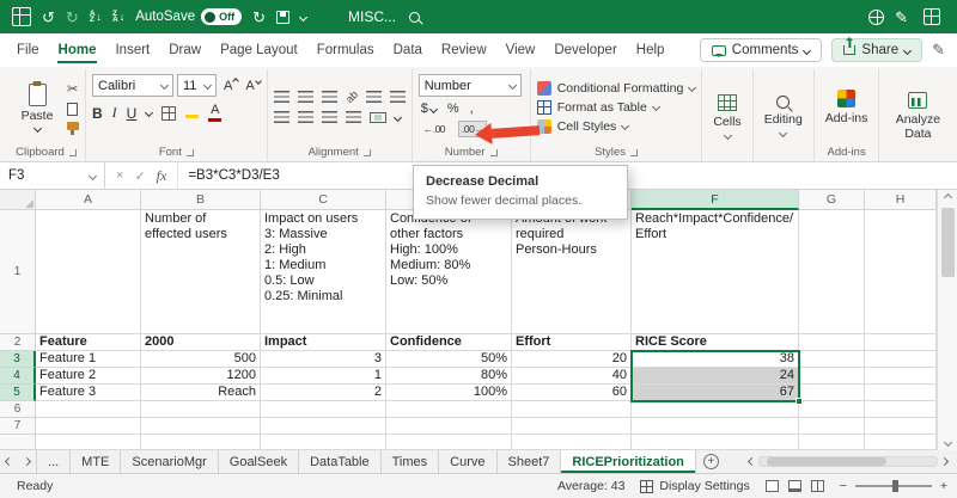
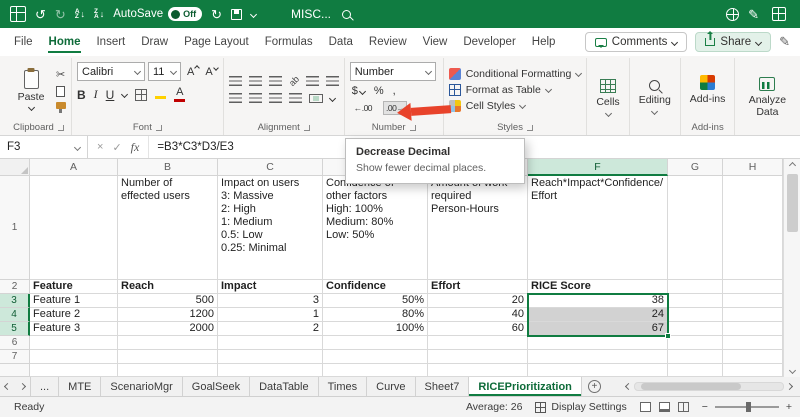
  ↺
  ↻
  ↓
  ↓
  AutoSave
  Off
  ↻
  MISC...
  ✎
  File
  Home
  Insert
  Draw
  Page Layout
  Formulas
  Data
  Review
  View
  Developer
  Help
  Comments
  Share
  ✎
  Paste
  ✂
  Clipboard
  Calibri
  11
  A
  A
  B
  I
  U
  A
  Font
  Alignment
  Number
  $
  %
  ,
  ←.00
  .00→
  Number
  Conditional Formatting
  Format as Table
  Cell Styles
  Styles
  Cells
  Editing
  Add-ins
  Add-ins
  Analyze Data
  F3
  ×
  ✓
  fx
  =B3*C3*D3/E3
  A
  B
  C
  F
  G
  H
  1
  Number of
  effected users
  Impact on users
  3: Massive
  2: High
  1: Medium
  0.5: Low
  0.25: Minimal
  other factors
  High: 100%
  Medium: 80%
  Low: 50%
  required
  Person-Hours
  Reach*Impact*Confidence/
  Effort
  2
  Feature
- 2000
+ Reach
  Impact
  Confidence
  Effort
  RICE Score
  3
  Feature 1
  500
  3
  50%
  20
  38
  4
  Feature 2
  1200
  1
  80%
  40
  24
  5
  Feature 3
- Reach
+ 2000
  2
  100%
  60
  67
  6
  7
  ...
  MTE
  ScenarioMgr
  GoalSeek
  DataTable
  Times
  Curve
  Sheet7
  RICEPrioritization
  +
  Ready
- Average: 43
+ Average: 26
  Display Settings
  −
  +
  Decrease Decimal
  Show fewer decimal places.
